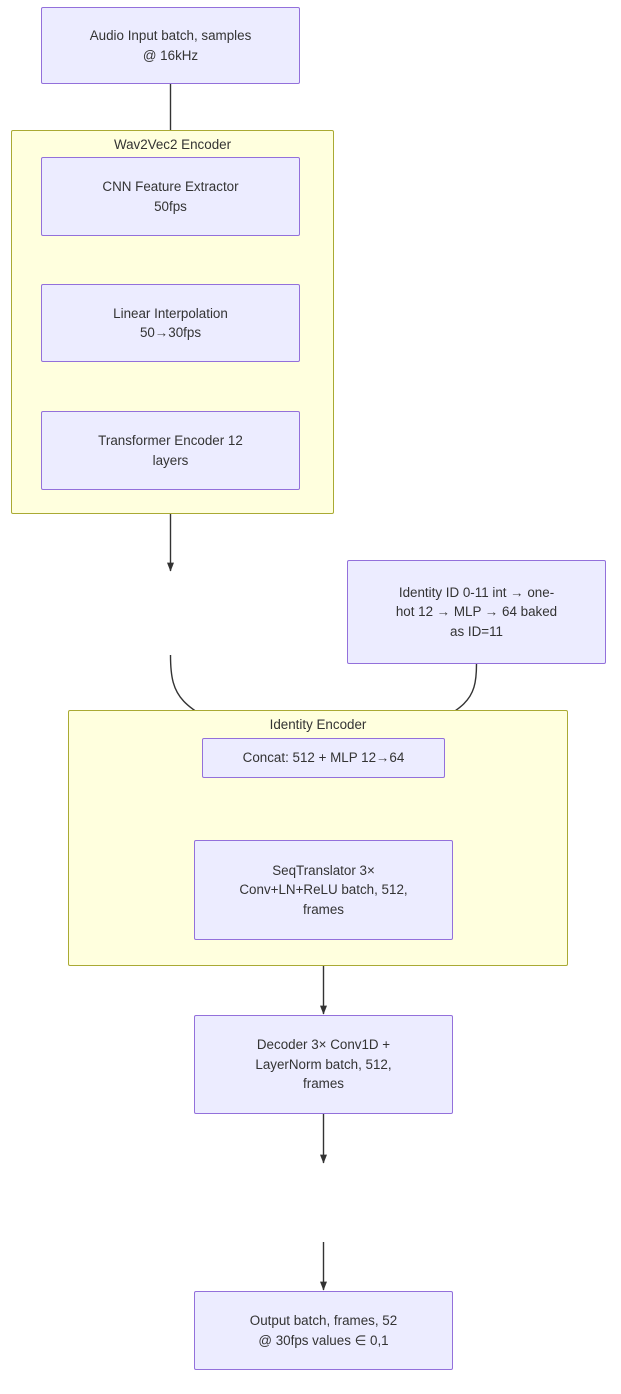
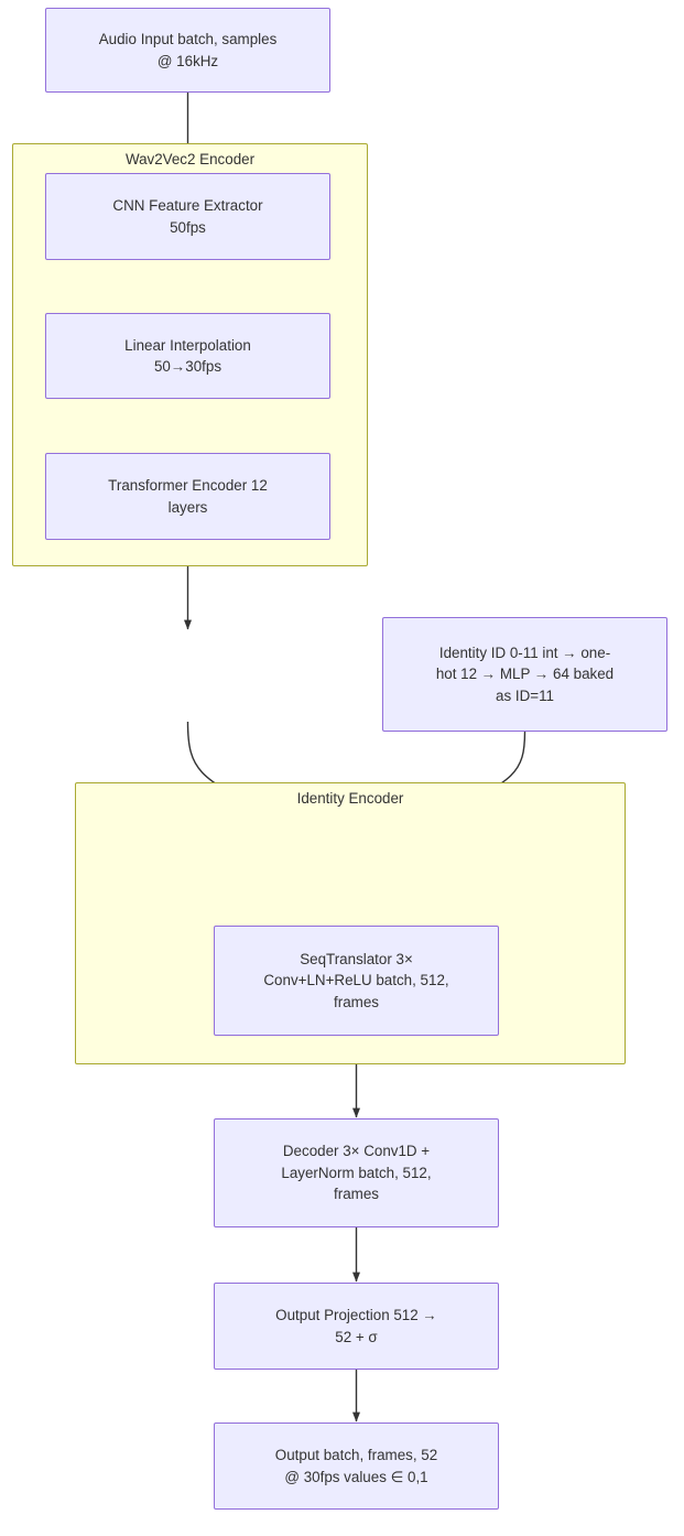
  Wav2Vec2 Encoder
  Identity Encoder
  Audio Input batch, samples
  @ 16kHz
  CNN Feature Extractor
  50fps
  Linear Interpolation
  50→30fps
  Transformer Encoder 12
  layers
  Identity ID 0-11 int → one-
  hot 12 → MLP → 64 baked
  as ID=11
- Concat: 512 + MLP 12→64
  SeqTranslator 3×
  Conv+LN+ReLU batch, 512,
  frames
  Decoder 3× Conv1D +
  LayerNorm batch, 512,
  frames
+ Output Projection 512 →
+ 52 + σ
  Output batch, frames, 52
  @ 30fps values ∈ 0,1
